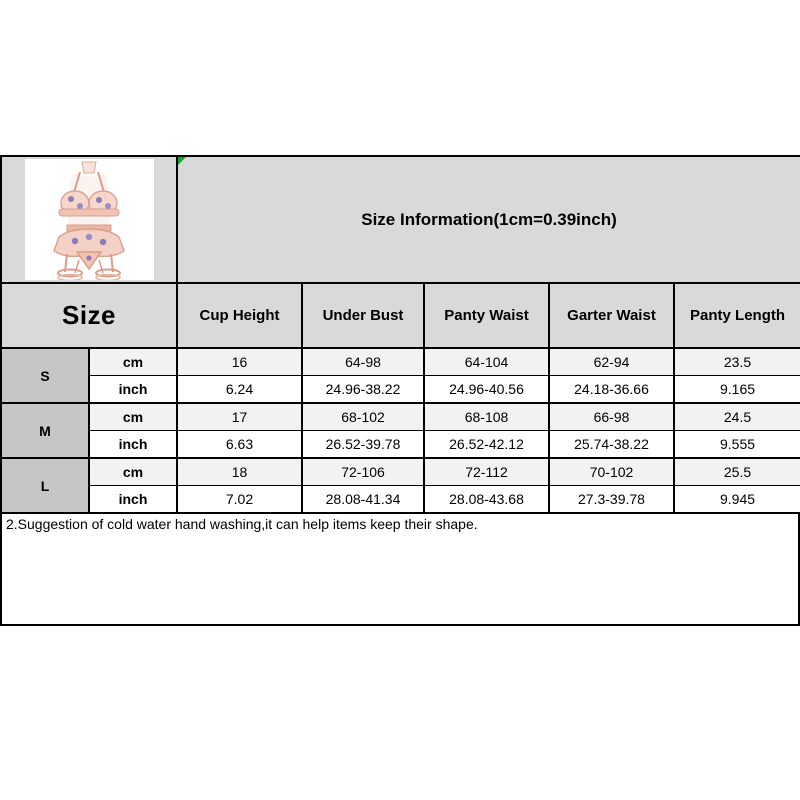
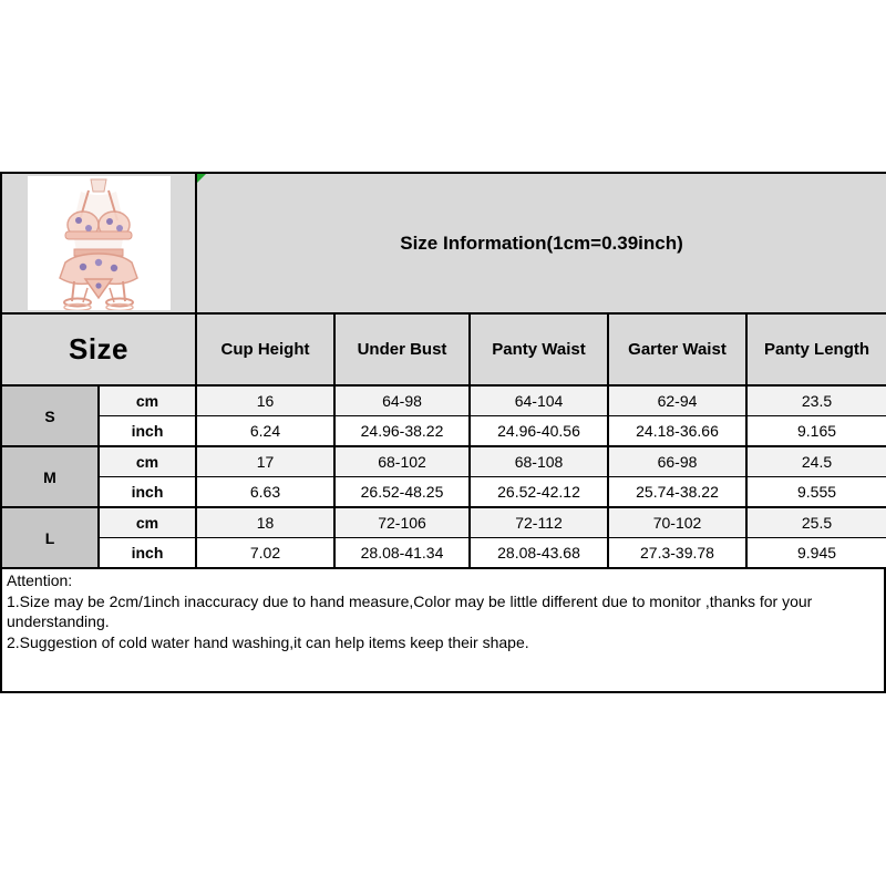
  	Size Information(1cm=0.39inch)
  Size	Cup Height	Under Bust	Panty Waist	Garter Waist	Panty Length
  S	cm	16	64-98	64-104	62-94	23.5
  inch	6.24	24.96-38.22	24.96-40.56	24.18-36.66	9.165
  M	cm	17	68-102	68-108	66-98	24.5
- inch	6.63	26.52-39.78	26.52-42.12	25.74-38.22	9.555
+ inch	6.63	26.52-48.25	26.52-42.12	25.74-38.22	9.555
  L	cm	18	72-106	72-112	70-102	25.5
  inch	7.02	28.08-41.34	28.08-43.68	27.3-39.78	9.945
+ Attention:
+ 1.Size may be 2cm/1inch inaccuracy due to hand measure,Color may be little different due to monitor ,thanks for your understanding.
  2.Suggestion of cold water hand washing,it can help items keep their shape.
